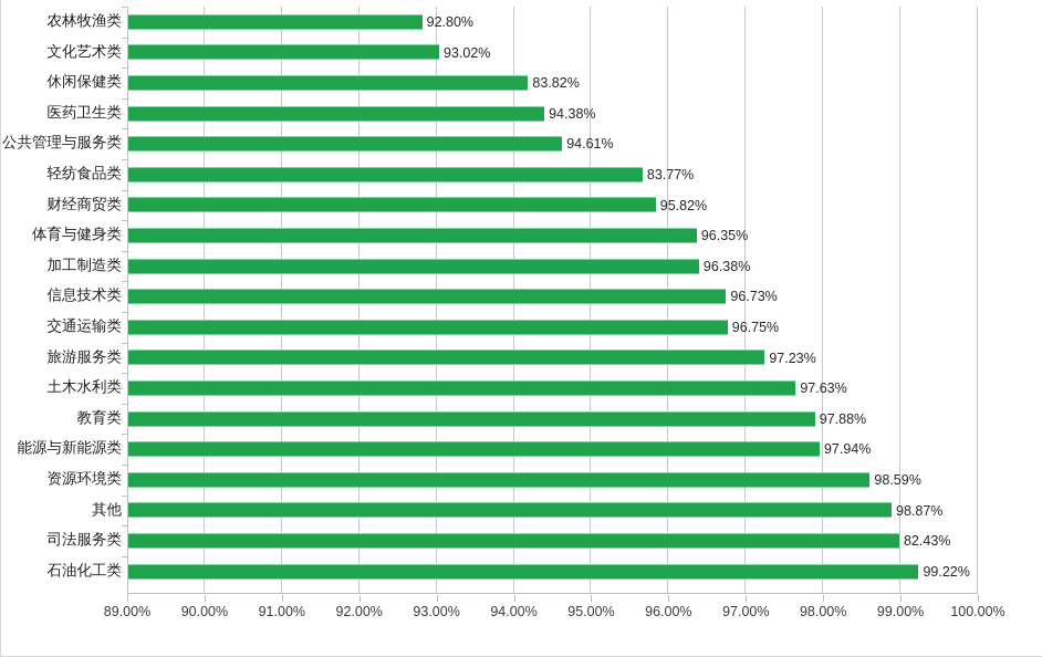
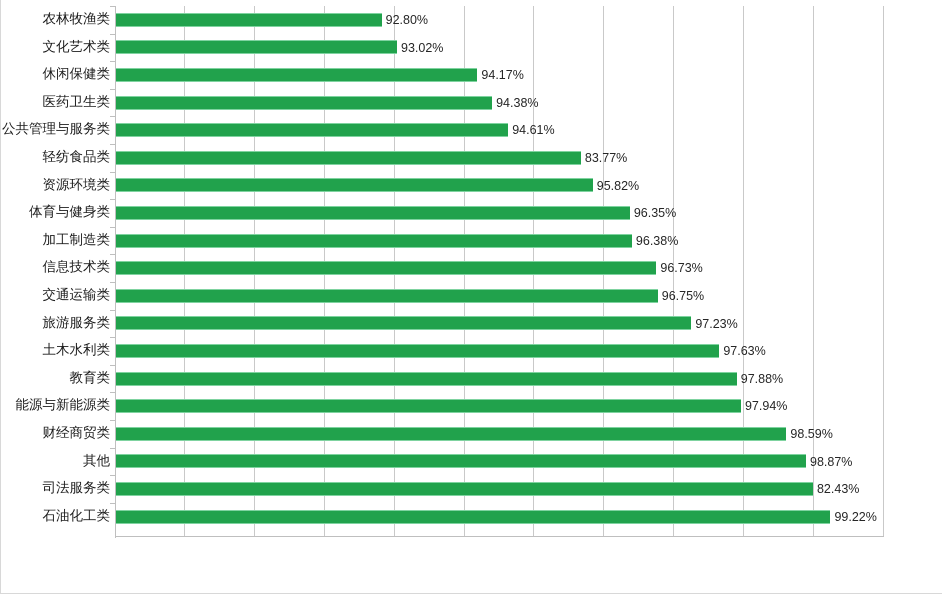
  农林牧渔类
  92.80%
  文化艺术类
  93.02%
  休闲保健类
- 83.82%
+ 94.17%
  医药卫生类
  94.38%
  公共管理与服务类
  94.61%
  轻纺食品类
  83.77%
- 财经商贸类
+ 资源环境类
  95.82%
  体育与健身类
  96.35%
  加工制造类
  96.38%
  信息技术类
  96.73%
  交通运输类
  96.75%
  旅游服务类
  97.23%
  土木水利类
  97.63%
  教育类
  97.88%
  能源与新能源类
  97.94%
- 资源环境类
+ 财经商贸类
  98.59%
  其他
  98.87%
  司法服务类
  82.43%
  石油化工类
  99.22%
- 89.00%
- 90.00%
- 91.00%
- 92.00%
- 93.00%
- 94.00%
- 95.00%
- 96.00%
- 97.00%
- 98.00%
- 99.00%
- 100.00%
